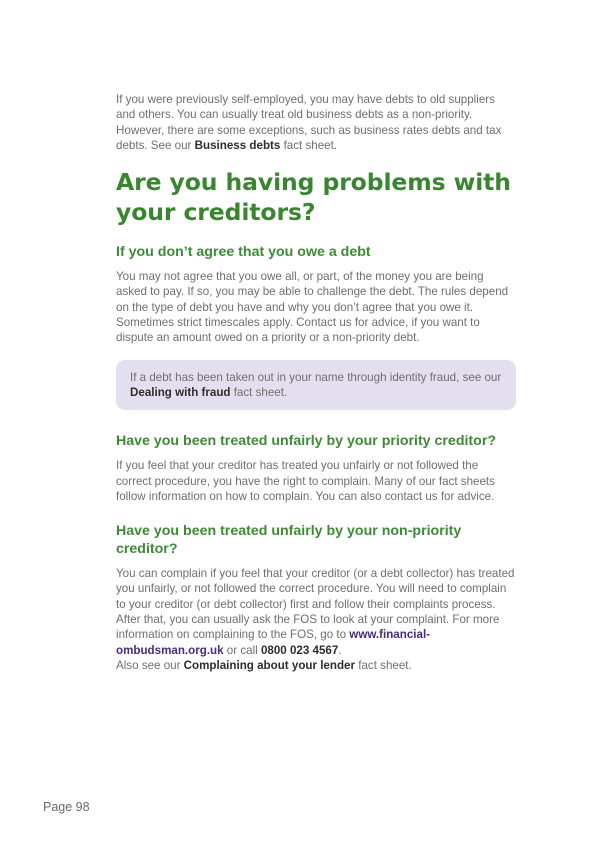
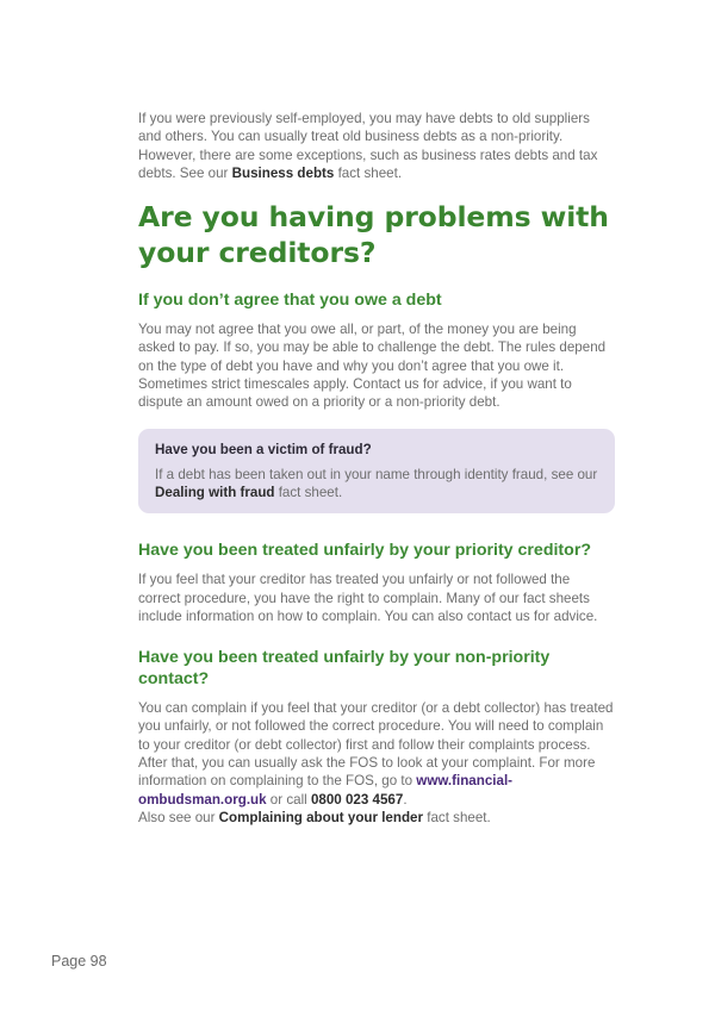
  If you were previously self-employed, you may have debts to old suppliers and others. You can usually treat old business debts as a non-priority. However, there are some exceptions, such as business rates debts and tax debts. See our Business debts fact sheet.
  Are you having problems with your creditors?
  If you don’t agree that you owe a debt
  You may not agree that you owe all, or part, of the money you are being asked to pay. If so, you may be able to challenge the debt. The rules depend on the type of debt you have and why you don’t agree that you owe it. Sometimes strict timescales apply. Contact us for advice, if you want to dispute an amount owed on a priority or a non-priority debt.
+ Have you been a victim of fraud?
  If a debt has been taken out in your name through identity fraud, see our Dealing with fraud fact sheet.
  Have you been treated unfairly by your priority creditor?
- If you feel that your creditor has treated you unfairly or not followed the correct procedure, you have the right to complain. Many of our fact sheets follow information on how to complain. You can also contact us for advice.
+ If you feel that your creditor has treated you unfairly or not followed the correct procedure, you have the right to complain. Many of our fact sheets include information on how to complain. You can also contact us for advice.
- Have you been treated unfairly by your non-priority creditor?
+ Have you been treated unfairly by your non-priority contact?
  You can complain if you feel that your creditor (or a debt collector) has treated you unfairly, or not followed the correct procedure. You will need to complain to your creditor (or debt collector) first and follow their complaints process. After that, you can usually ask the FOS to look at your complaint. For more information on complaining to the FOS, go to www.financial-ombudsman.org.uk or call 0800 023 4567.
  Also see our Complaining about your lender fact sheet.
  Page 98
